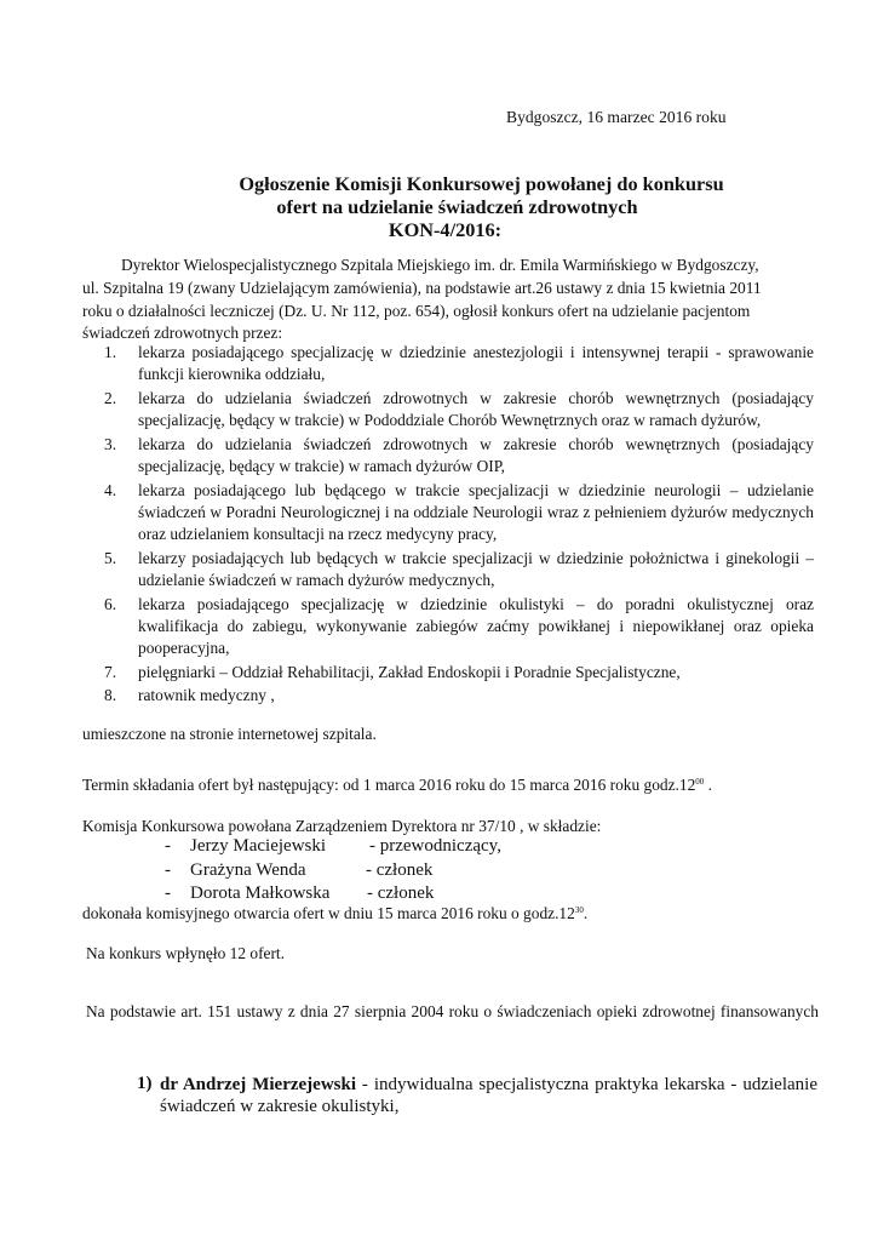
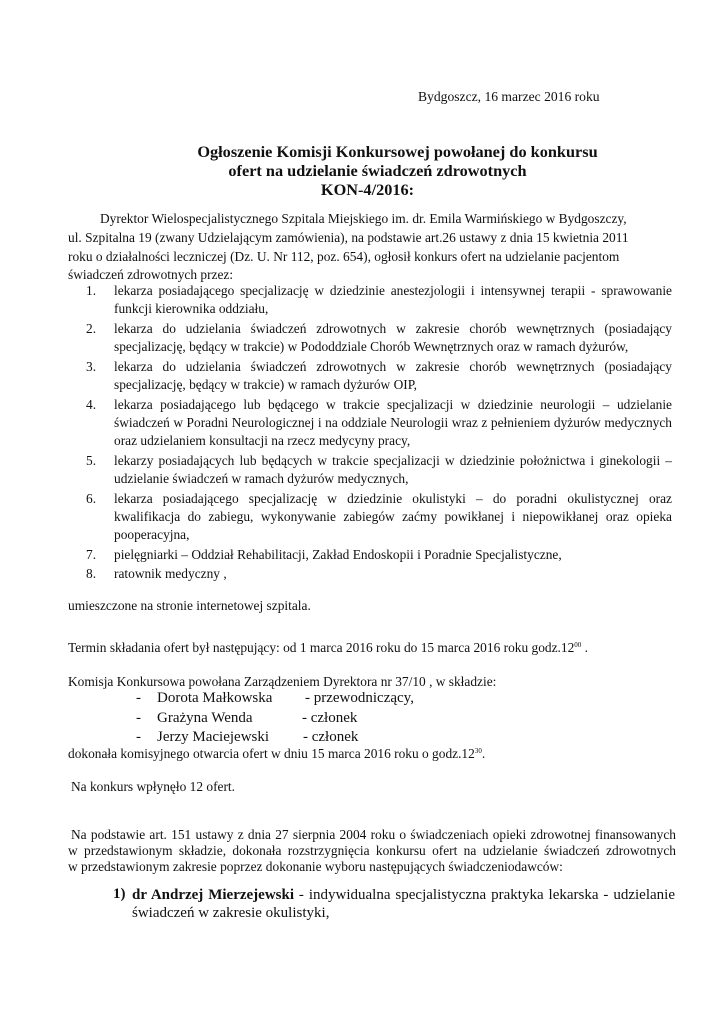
  Bydgoszcz, 16 marzec 2016 roku
  Ogłoszenie Komisji Konkursowej powołanej do konkursu
  ofert na udzielanie świadczeń zdrowotnych
  KON-4/2016:
  Dyrektor Wielospecjalistycznego Szpitala Miejskiego im. dr. Emila Warmińskiego w Bydgoszczy,
  ul. Szpitalna 19 (zwany Udzielającym zamówienia), na podstawie art.26 ustawy z dnia 15 kwietnia 2011
  roku o działalności leczniczej (Dz. U. Nr 112, poz. 654), ogłosił konkurs ofert na udzielanie pacjentom
  świadczeń zdrowotnych przez:
  1.
  lekarza posiadającego specjalizację w dziedzinie anestezjologii i intensywnej terapii - sprawowanie
  funkcji kierownika oddziału,
  2.
  lekarza do udzielania świadczeń zdrowotnych w zakresie chorób wewnętrznych (posiadający
  specjalizację, będący w trakcie) w Pododdziale Chorób Wewnętrznych oraz w ramach dyżurów,
  3.
  lekarza do udzielania świadczeń zdrowotnych w zakresie chorób wewnętrznych (posiadający
  specjalizację, będący w trakcie) w ramach dyżurów OIP,
  4.
  lekarza posiadającego lub będącego w trakcie specjalizacji w dziedzinie neurologii – udzielanie
  świadczeń w Poradni Neurologicznej i na oddziale Neurologii wraz z pełnieniem dyżurów medycznych
  oraz udzielaniem konsultacji na rzecz medycyny pracy,
  5.
  lekarzy posiadających lub będących w trakcie specjalizacji w dziedzinie położnictwa i ginekologii –
  udzielanie świadczeń w ramach dyżurów medycznych,
  6.
  lekarza posiadającego specjalizację w dziedzinie okulistyki – do poradni okulistycznej oraz
  kwalifikacja do zabiegu, wykonywanie zabiegów zaćmy powikłanej i niepowikłanej oraz opieka
  pooperacyjna,
  7.
  pielęgniarki – Oddział Rehabilitacji, Zakład Endoskopii i Poradnie Specjalistyczne,
  8.
  ratownik medyczny ,
  umieszczone na stronie internetowej szpitala.
  Termin składania ofert był następujący: od 1 marca 2016 roku do 15 marca 2016 roku godz.1200 .
  Komisja Konkursowa powołana Zarządzeniem Dyrektora nr 37/10 , w składzie:
  -
- Jerzy Maciejewski
+ Dorota Małkowska
  - przewodniczący,
  -
  Grażyna Wenda
  - członek
  -
- Dorota Małkowska
+ Jerzy Maciejewski
  - członek
  dokonała komisyjnego otwarcia ofert w dniu 15 marca 2016 roku o godz.1230.
  Na konkurs wpłynęło 12 ofert.
  Na podstawie art. 151 ustawy z dnia 27 sierpnia 2004 roku o świadczeniach opieki zdrowotnej finansowanych
+ w przedstawionym składzie, dokonała rozstrzygnięcia konkursu ofert na udzielanie świadczeń zdrowotnych
+ w przedstawionym zakresie poprzez dokonanie wyboru następujących świadczeniodawców:
  1)
  dr Andrzej Mierzejewski - indywidualna specjalistyczna praktyka lekarska - udzielanie
  świadczeń w zakresie okulistyki,
